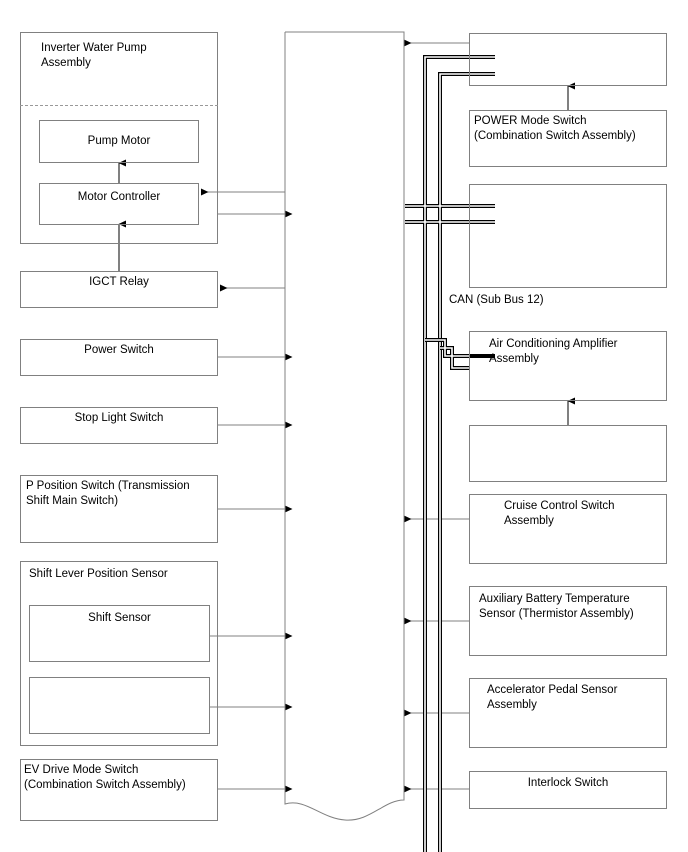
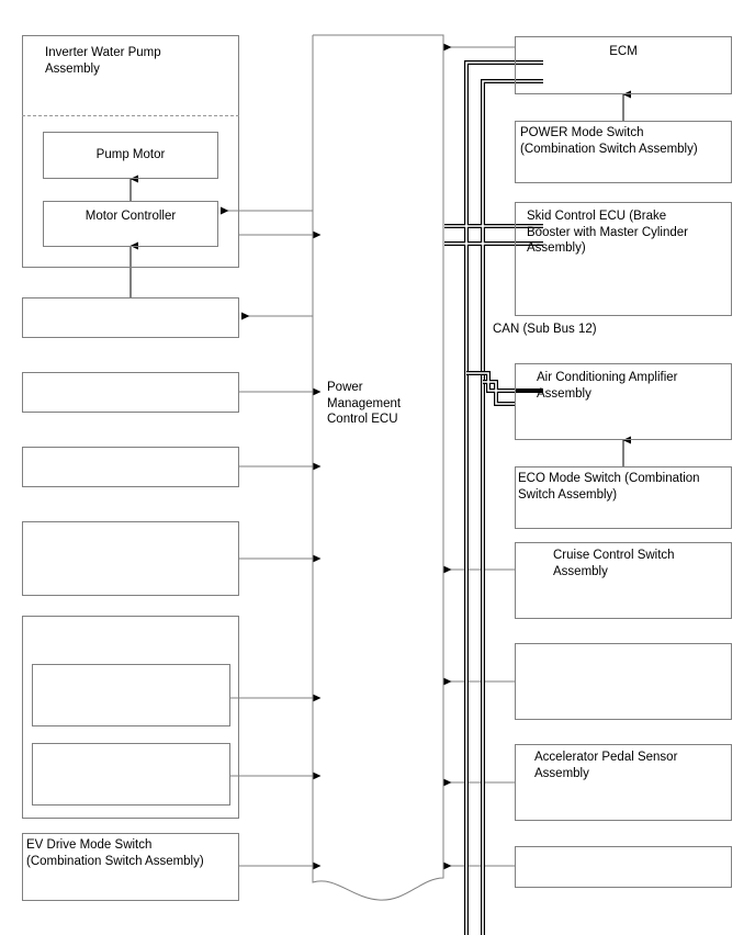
  Inverter Water Pump
  Assembly
  Pump Motor
  Motor Controller
- IGCT Relay
- Power Switch
- Stop Light Switch
- P Position Switch (Transmission
- Shift Main Switch)
- Shift Lever Position Sensor
- Shift Sensor
  EV Drive Mode Switch
  (Combination Switch Assembly)
+ Power
+ Management
+ Control ECU
+ ECM
  POWER Mode Switch
  (Combination Switch Assembly)
+ Skid Control ECU (Brake
+ Booster with Master Cylinder
+ Assembly)
  CAN (Sub Bus 12)
  Air Conditioning Amplifier
  Assembly
+ ECO Mode Switch (Combination
+ Switch Assembly)
  Cruise Control Switch
  Assembly
- Auxiliary Battery Temperature
- Sensor (Thermistor Assembly)
  Accelerator Pedal Sensor
  Assembly
- Interlock Switch
